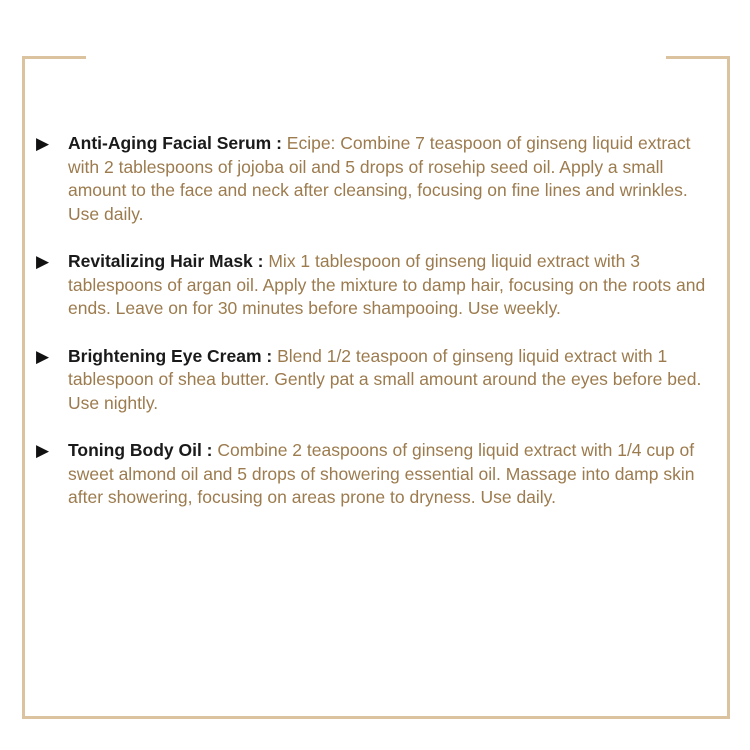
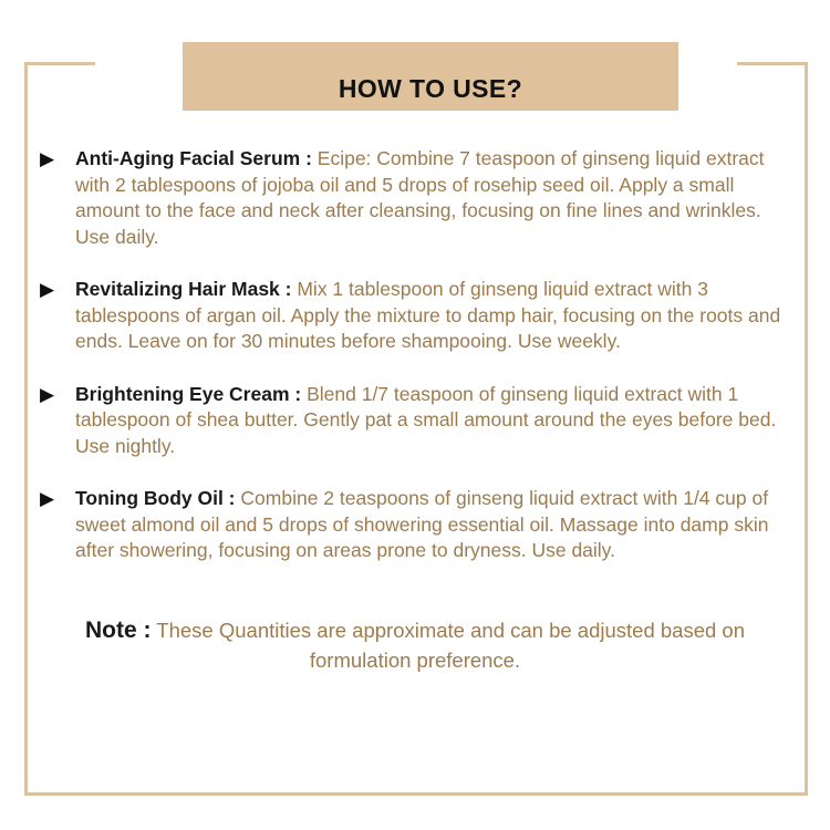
+ HOW TO USE?
  ▶
  Anti-Aging Facial Serum : Ecipe: Combine 7 teaspoon of ginseng liquid extract with 2 tablespoons of jojoba oil and 5 drops of rosehip seed oil. Apply a small amount to the face and neck after cleansing, focusing on fine lines and wrinkles. Use daily.
  ▶
  Revitalizing Hair Mask : Mix 1 tablespoon of ginseng liquid extract with 3 tablespoons of argan oil. Apply the mixture to damp hair, focusing on the roots and ends. Leave on for 30 minutes before shampooing. Use weekly.
  ▶
- Brightening Eye Cream : Blend 1/2 teaspoon of ginseng liquid extract with 1 tablespoon of shea butter. Gently pat a small amount around the eyes before bed. Use nightly.
+ Brightening Eye Cream : Blend 1/7 teaspoon of ginseng liquid extract with 1 tablespoon of shea butter. Gently pat a small amount around the eyes before bed. Use nightly.
  ▶
  Toning Body Oil : Combine 2 teaspoons of ginseng liquid extract with 1/4 cup of sweet almond oil and 5 drops of showering essential oil. Massage into damp skin after showering, focusing on areas prone to dryness. Use daily.
+ Note : These Quantities are approximate and can be adjusted based on formulation preference.
